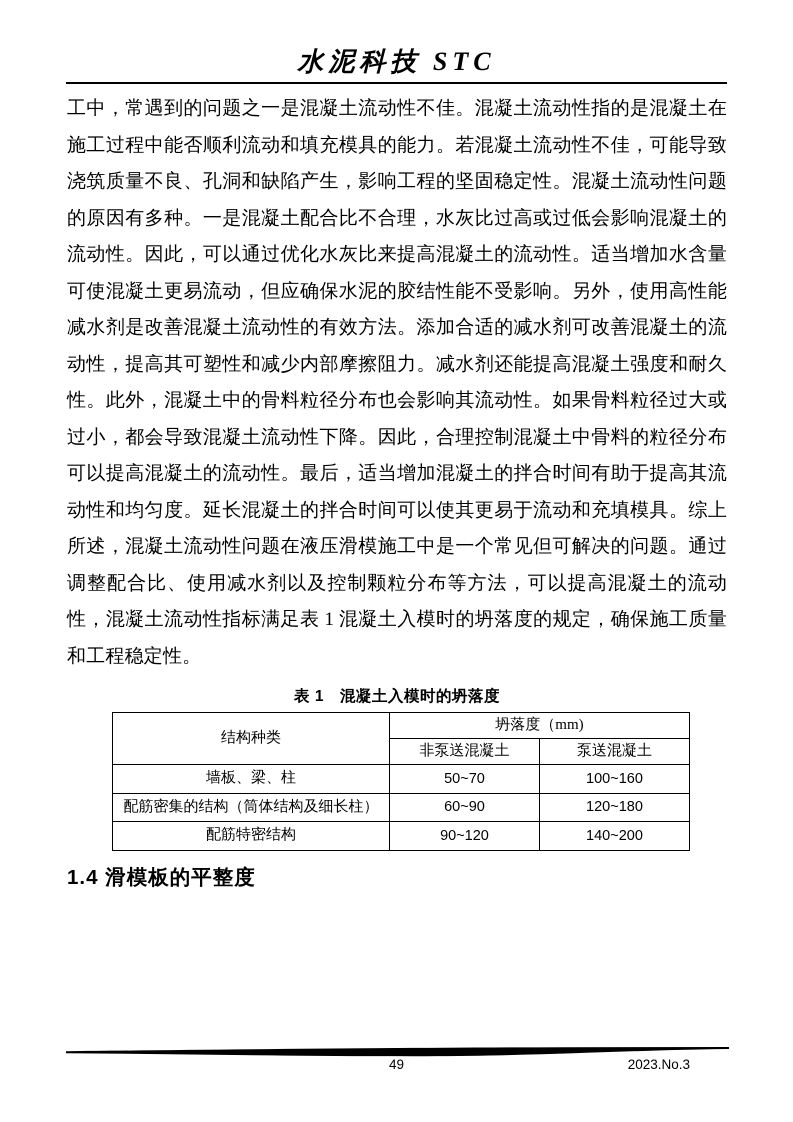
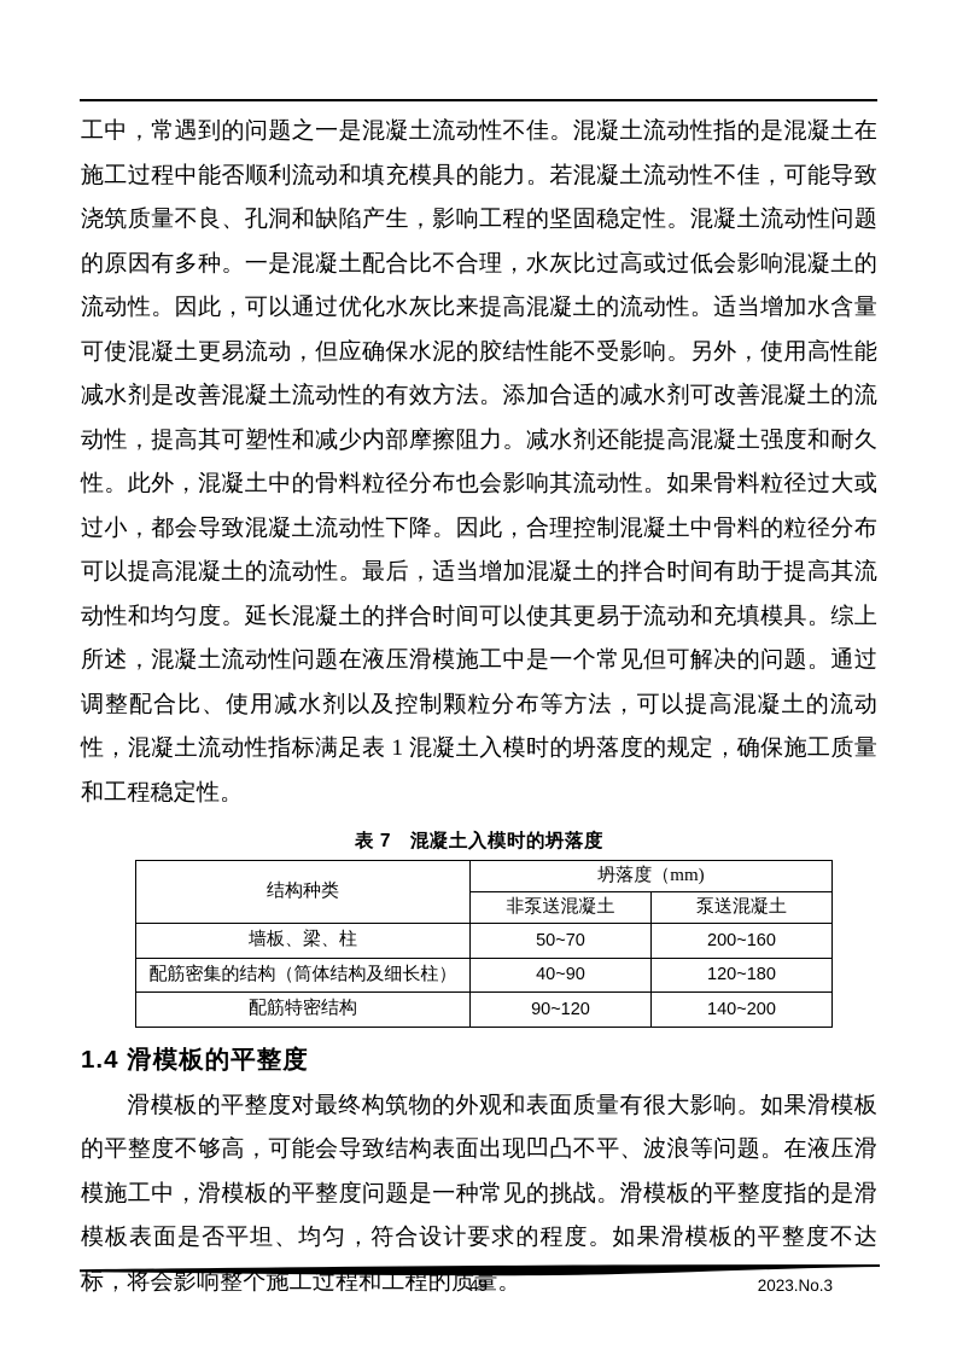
- 水泥科技 STC
  工中，常遇到的问题之一是混凝土流动性不佳。混凝土流动性指的是混凝土在施工过程中能否顺利流动和填充模具的能力。若混凝土流动性不佳，可能导致浇筑质量不良、孔洞和缺陷产生，影响工程的坚固稳定性。混凝土流动性问题的原因有多种。一是混凝土配合比不合理，水灰比过高或过低会影响混凝土的流动性。因此，可以通过优化水灰比来提高混凝土的流动性。适当增加水含量可使混凝土更易流动，但应确保水泥的胶结性能不受影响。另外，使用高性能减水剂是改善混凝土流动性的有效方法。添加合适的减水剂可改善混凝土的流动性，提高其可塑性和减少内部摩擦阻力。减水剂还能提高混凝土强度和耐久性。此外，混凝土中的骨料粒径分布也会影响其流动性。如果骨料粒径过大或过小，都会导致混凝土流动性下降。因此，合理控制混凝土中骨料的粒径分布可以提高混凝土的流动性。最后，适当增加混凝土的拌合时间有助于提高其流动性和均匀度。延长混凝土的拌合时间可以使其更易于流动和充填模具。综上所述，混凝土流动性问题在液压滑模施工中是一个常见但可解决的问题。通过调整配合比、使用减水剂以及控制颗粒分布等方法，可以提高混凝土的流动性，混凝土流动性指标满足表 1 混凝土入模时的坍落度的规定，确保施工质量和工程稳定性。
- 表 1 混凝土入模时的坍落度
+ 表 7 混凝土入模时的坍落度
  结构种类	坍落度（mm)
  非泵送混凝土	泵送混凝土
- 墙板、梁、柱	50~70	100~160
+ 墙板、梁、柱	50~70	200~160
- 配筋密集的结构（筒体结构及细长柱）	60~90	120~180
+ 配筋密集的结构（筒体结构及细长柱）	40~90	120~180
  配筋特密结构	90~120	140~200
  1.4 滑模板的平整度
+ 滑模板的平整度对最终构筑物的外观和表面质量有很大影响。如果滑模板的平整度不够高，可能会导致结构表面出现凹凸不平、波浪等问题。在液压滑模施工中，滑模板的平整度问题是一种常见的挑战。滑模板的平整度指的是滑模板表面是否平坦、均匀，符合设计要求的程度。如果滑模板的平整度不达标，将会影响整个施工过程和工程的质量。
  49
  2023.No.3
